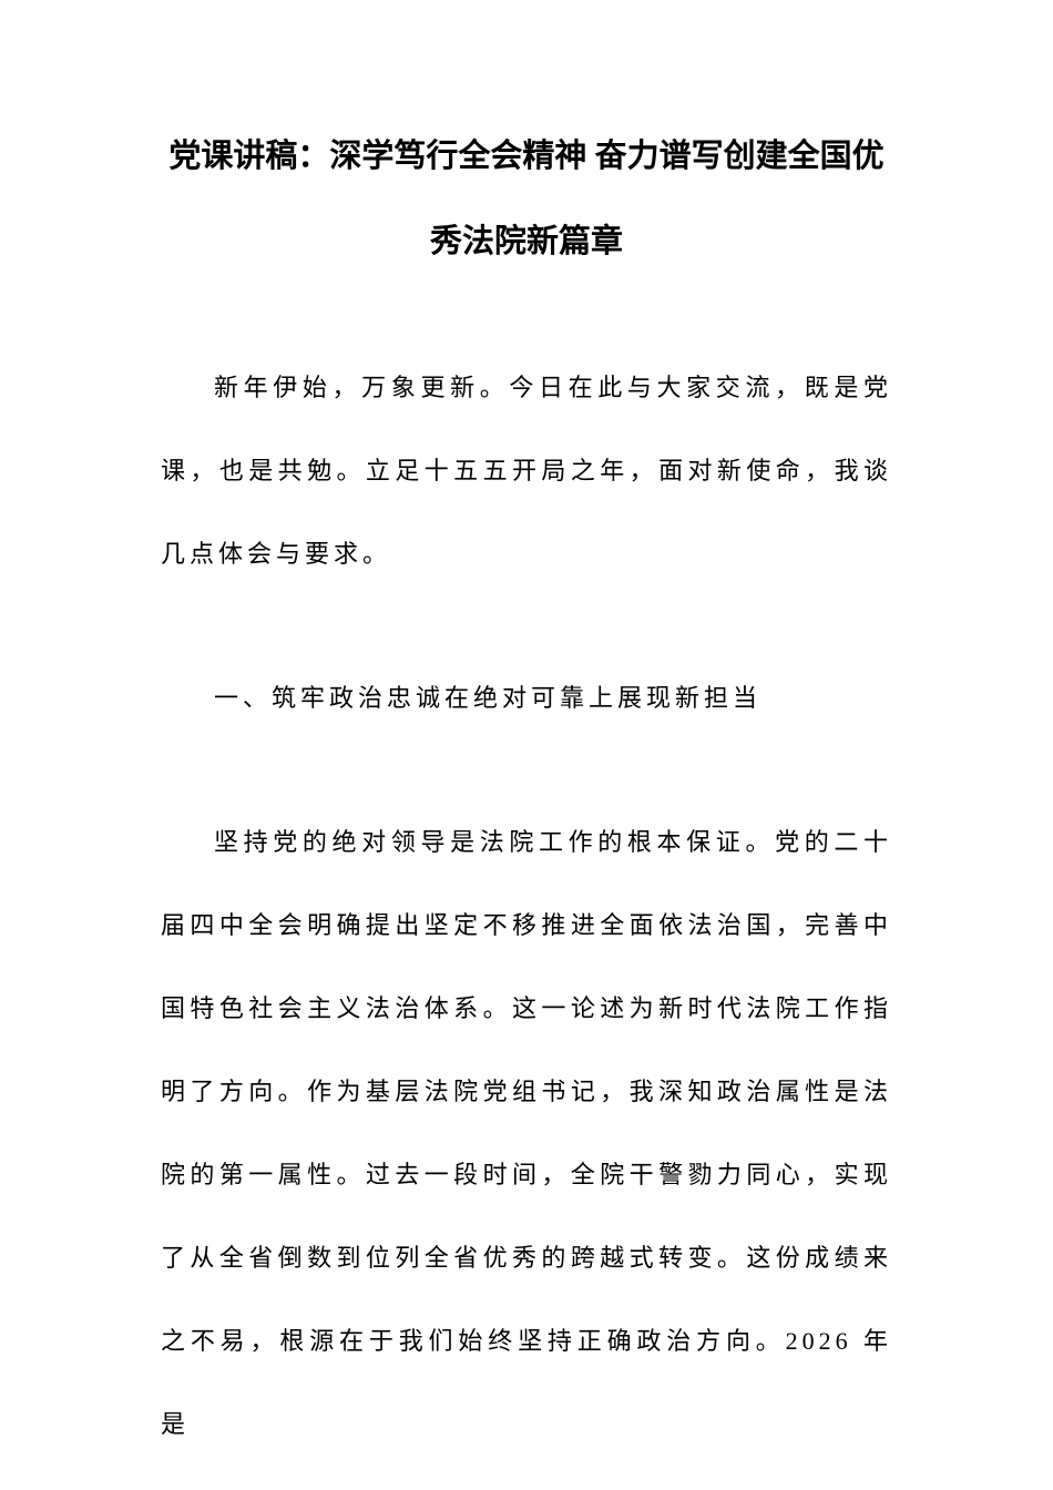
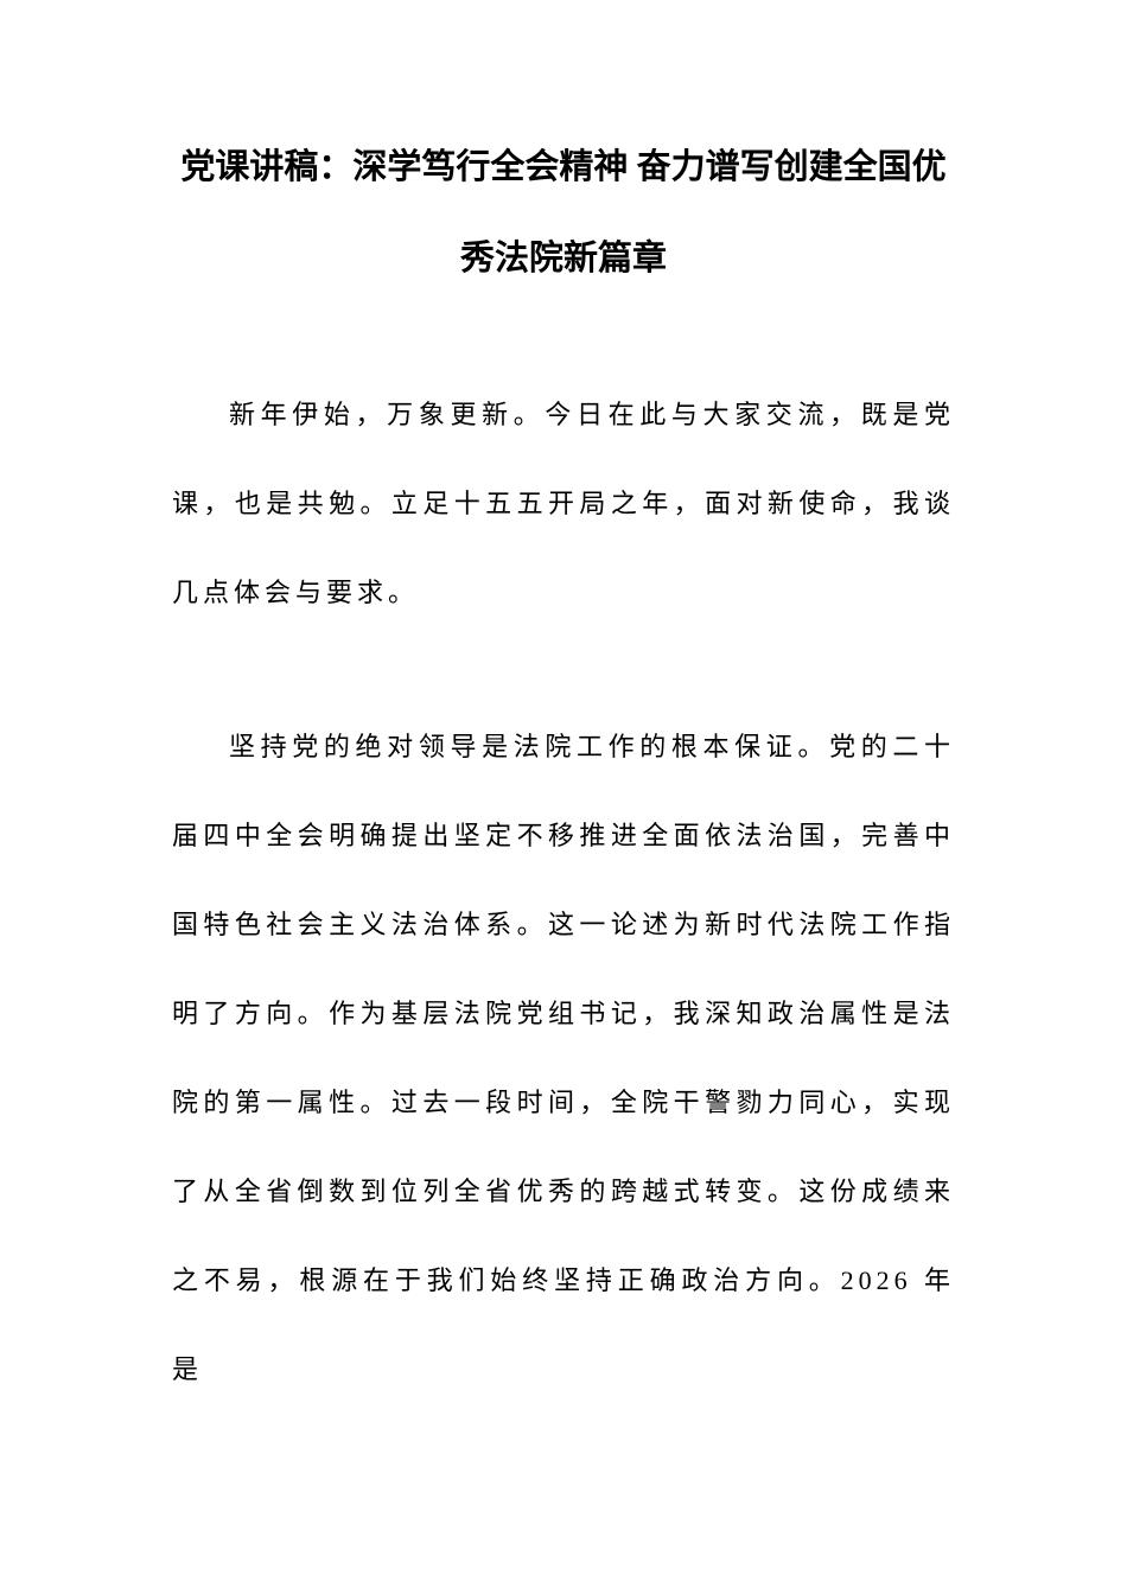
  党课讲稿：深学笃行全会精神 奋力谱写创建全国优秀法院新篇章
  新年伊始，万象更新。今日在此与大家交流，既是党课，也是共勉。立足十五五开局之年，面对新使命，我谈几点体会与要求。
- 一、筑牢政治忠诚在绝对可靠上展现新担当
  坚持党的绝对领导是法院工作的根本保证。党的二十届四中全会明确提出坚定不移推进全面依法治国，完善中国特色社会主义法治体系。这一论述为新时代法院工作指明了方向。作为基层法院党组书记，我深知政治属性是法院的第一属性。过去一段时间，全院干警勠力同心，实现了从全省倒数到位列全省优秀的跨越式转变。这份成绩来之不易，根源在于我们始终坚持正确政治方向。2026 年是
